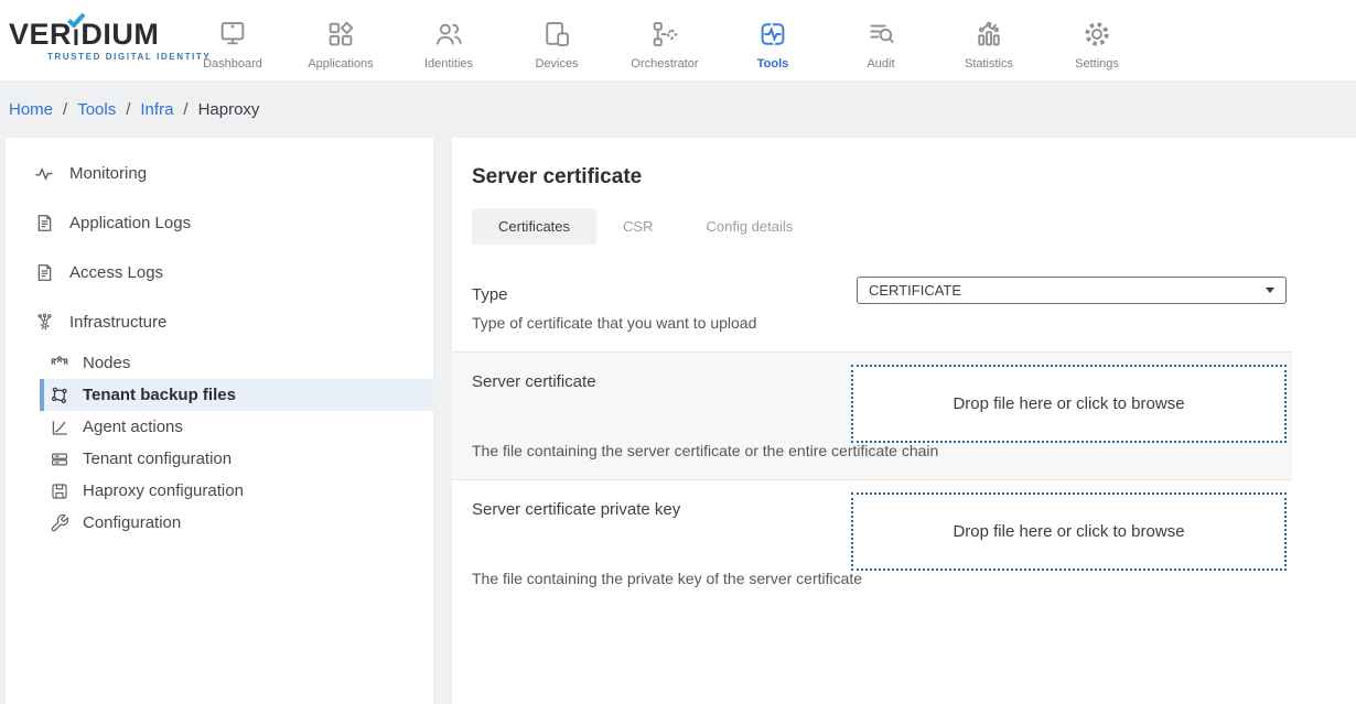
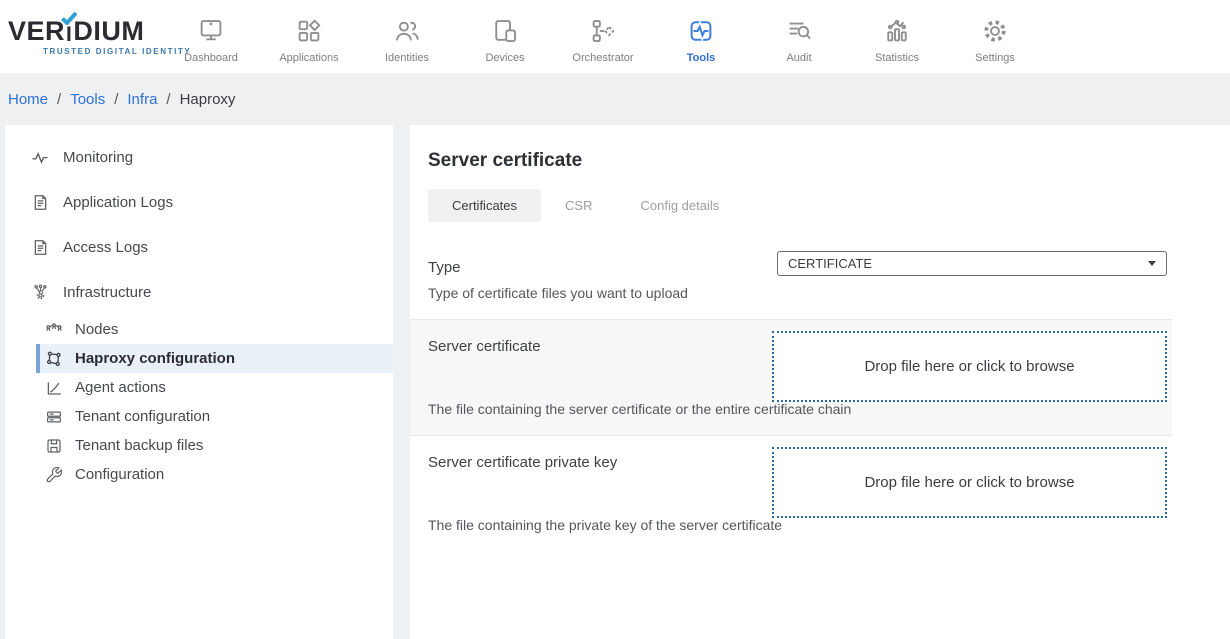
  VER
  I
  DIUM
  TRUSTED DIGITAL IDENTITY
  Dashboard
  Applications
  Identities
  Devices
  Orchestrator
  Tools
  Audit
  Statistics
  Settings
  Home
  /
  Tools
  /
  Infra
  /
  Haproxy
  Monitoring
  Application Logs
  Access Logs
  Infrastructure
  Nodes
- Tenant backup files
+ Haproxy configuration
  Agent actions
  Tenant configuration
- Haproxy configuration
+ Tenant backup files
  Configuration
  Server certificate
  Certificates
  CSR
  Config details
  Type
- Type of certificate that you want to upload
+ Type of certificate files you want to upload
  CERTIFICATE
  Server certificate
  Drop file here or click to browse
  The file containing the server certificate or the entire certificate chain
  Server certificate private key
  Drop file here or click to browse
  The file containing the private key of the server certificate
